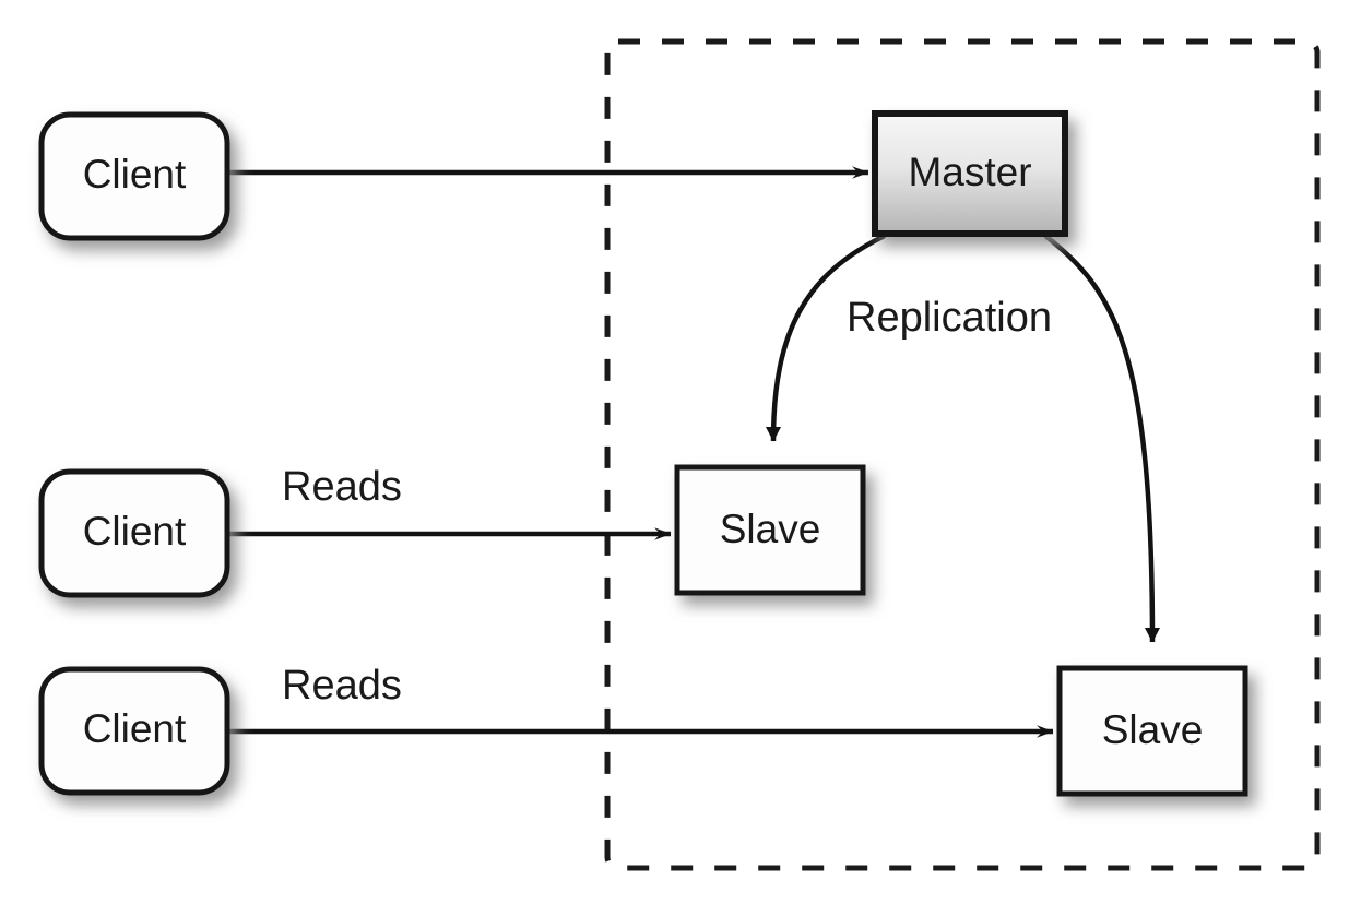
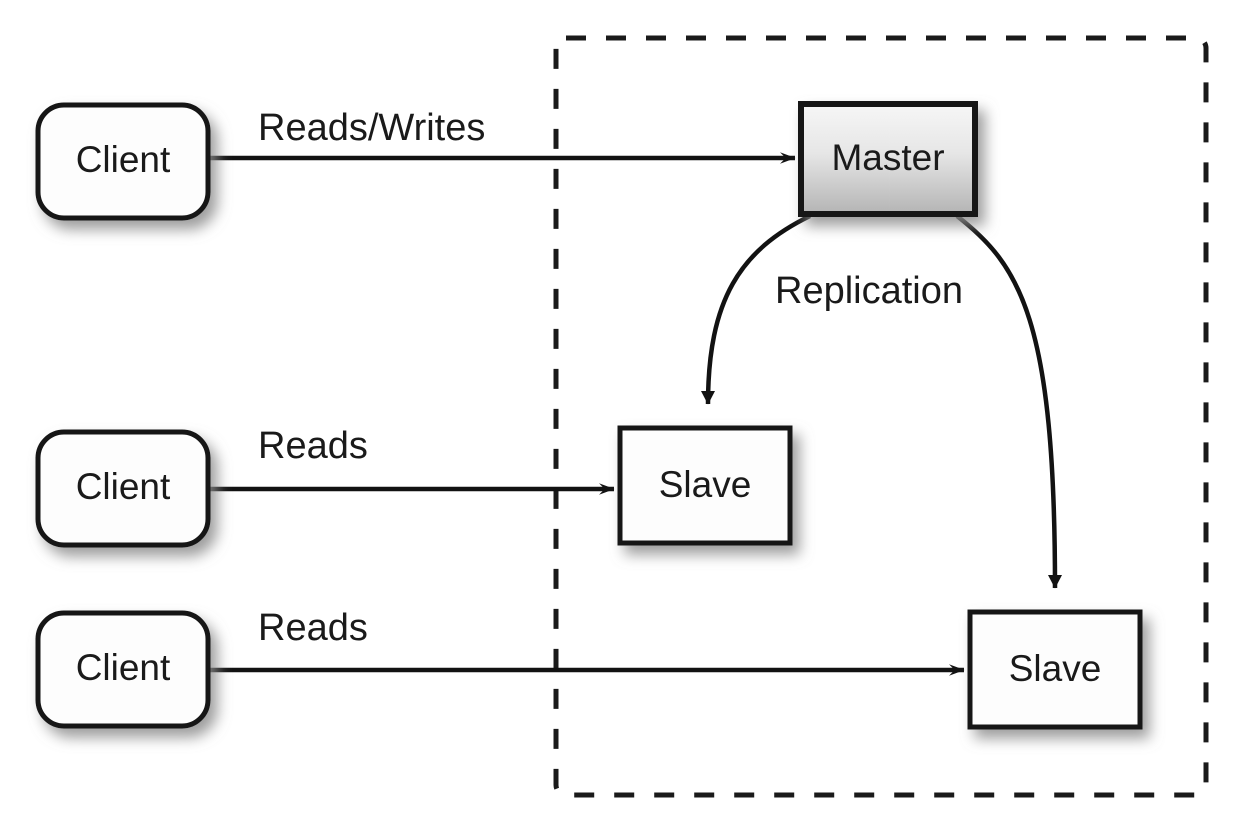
  Client
  Client
  Client
  Master
  Slave
  Slave
+ Reads/Writes
  Reads
  Reads
  Replication
